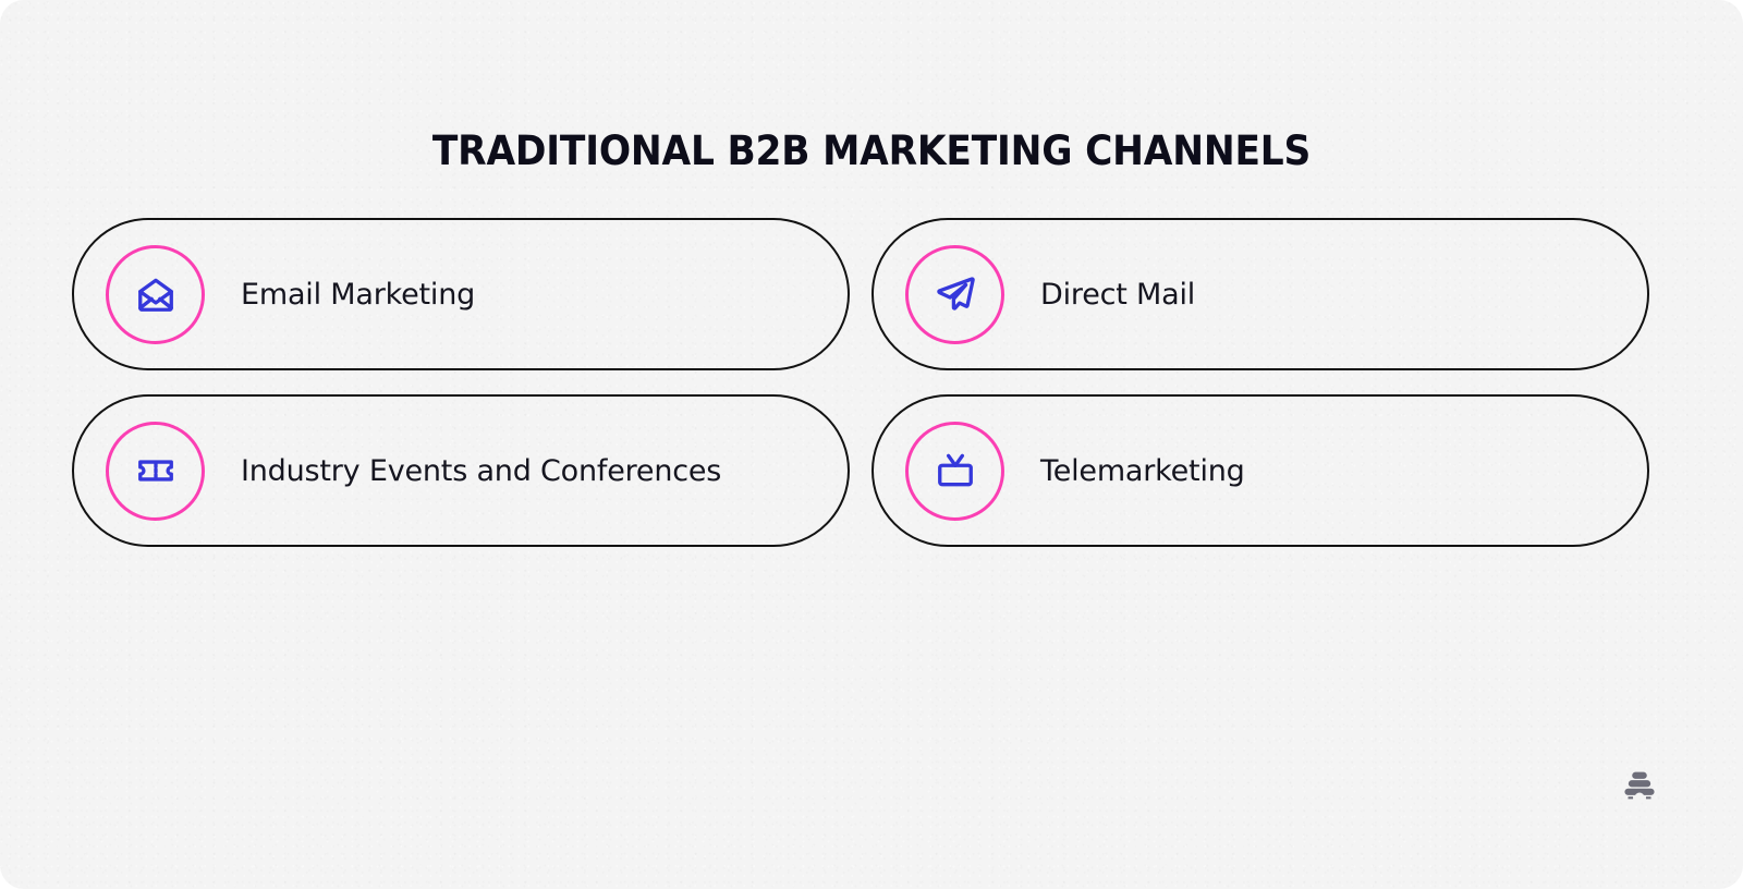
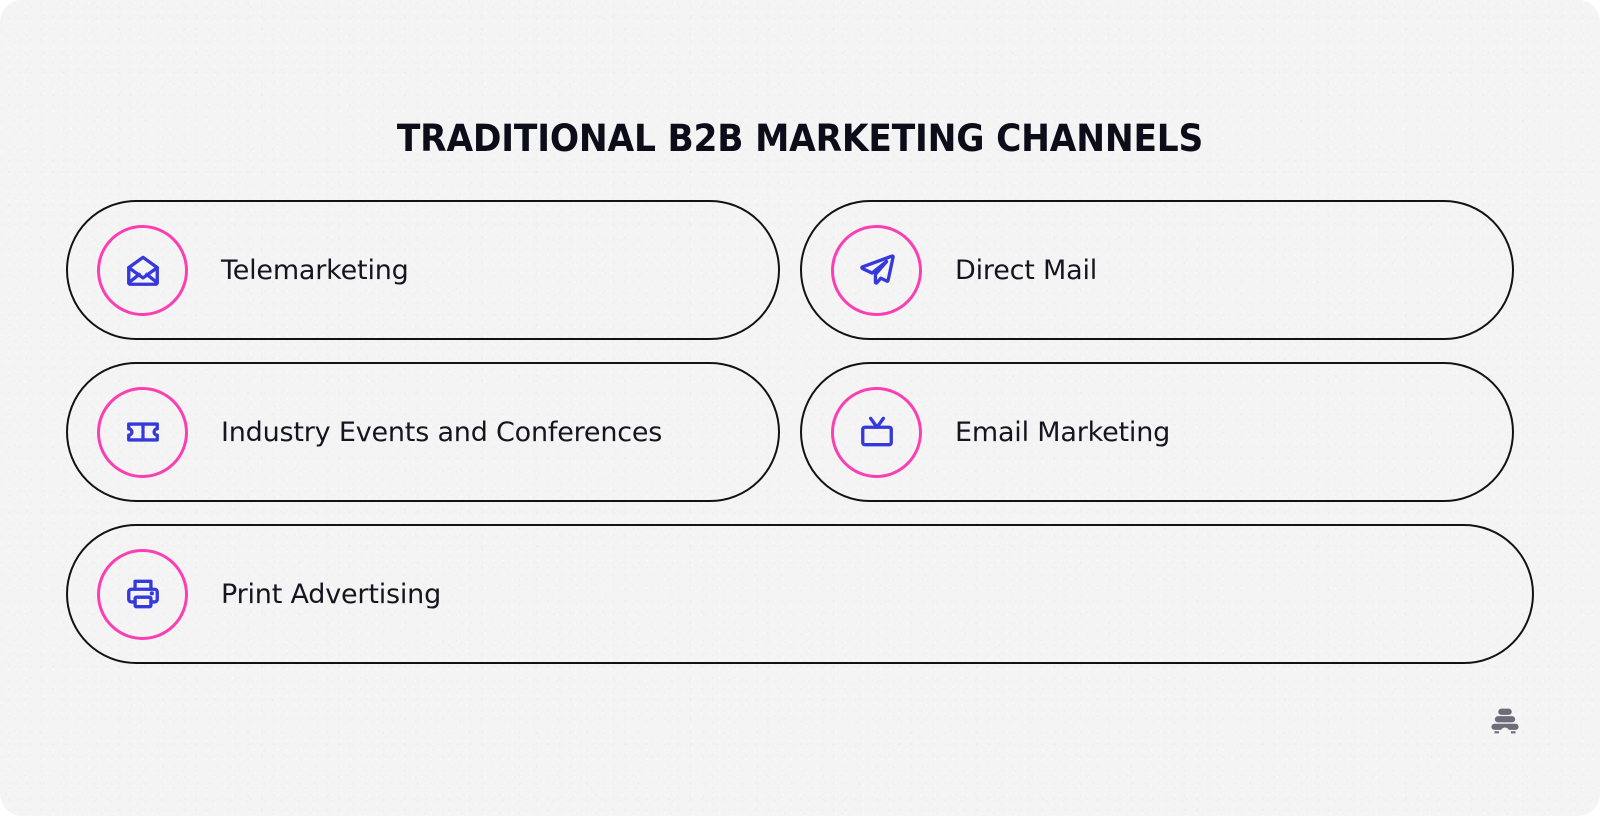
  TRADITIONAL B2B MARKETING CHANNELS
- Email Marketing
+ Telemarketing
  Direct Mail
  Industry Events and Conferences
- Telemarketing
+ Email Marketing
+ Print Advertising
